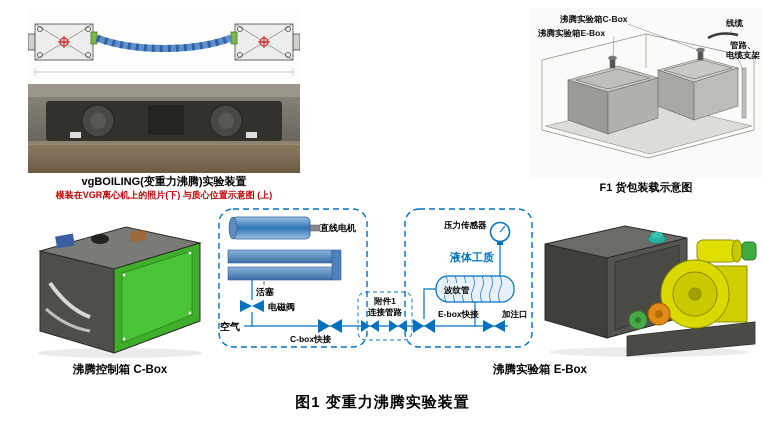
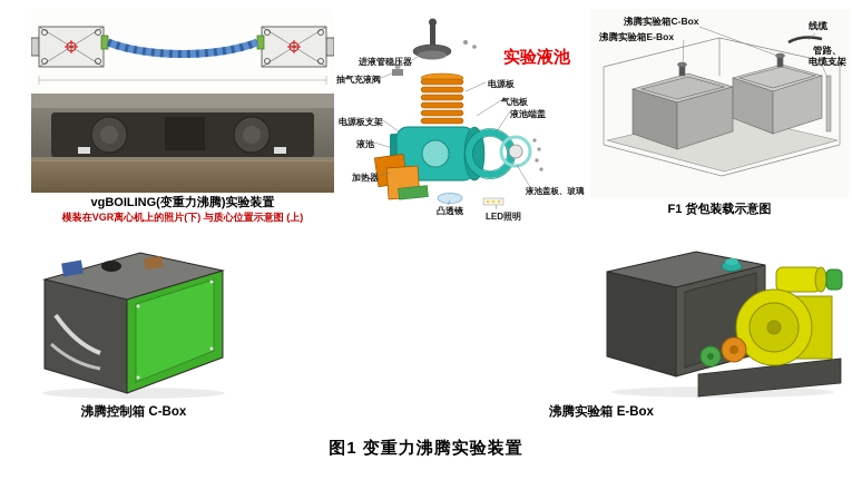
  vgBOILING(变重力沸腾)实验装置
  模装在VGR离心机上的照片(下) 与质心位置示意图 (上)
+ 实验液池
+ 进液管稳压器
+ 抽气充液阀
+ 电源板
+ 气泡板
+ 液池端盖
+ 电源板支架
+ 液池
+ 加热器
+ 凸透镜
+ LED照明
+ 液池盖板、玻璃
  沸腾实验箱C-Box
  沸腾实验箱E-Box
  线缆
  管路、
  电缆支架
  F1 货包装载示意图
  沸腾控制箱 C-Box
- 直线电机
- 活塞
- 电磁阀
- 空气
- C-box快接
- 附件1
- 连接管路
- 压力传感器
- 液体工质
- 波纹管
- 加注口
- E-box快接
  沸腾实验箱 E-Box
  图1 变重力沸腾实验装置
